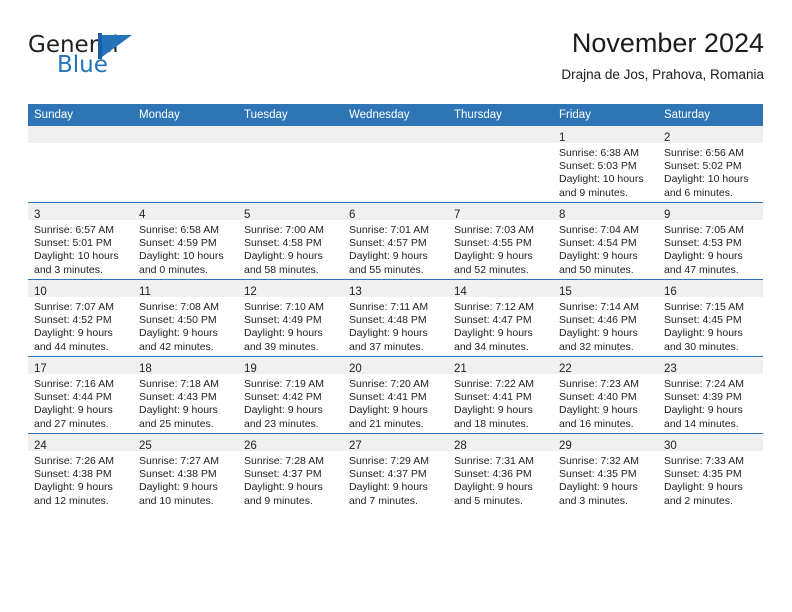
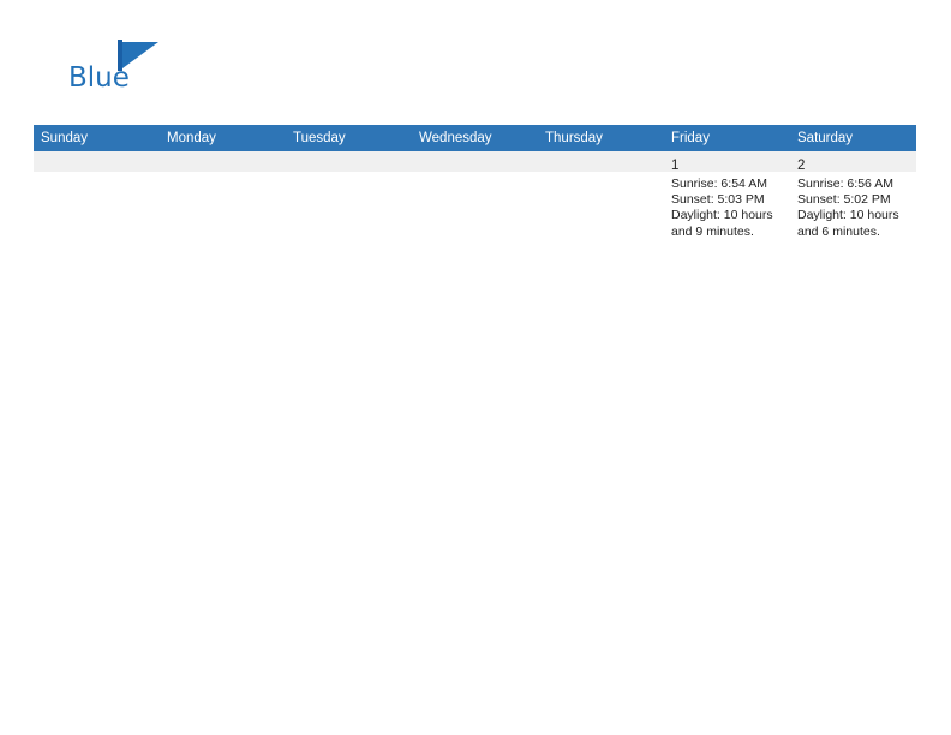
- General
  Blue
- November 2024
- Drajna de Jos, Prahova, Romania
  Sunday	Monday	Tuesday	Wednesday	Thursday	Friday	Saturday
- 					1Sunrise: 6:38 AMSunset: 5:03 PMDaylight: 10 hoursand 9 minutes.	2Sunrise: 6:56 AMSunset: 5:02 PMDaylight: 10 hoursand 6 minutes.
+ 					1Sunrise: 6:54 AMSunset: 5:03 PMDaylight: 10 hoursand 9 minutes.	2Sunrise: 6:56 AMSunset: 5:02 PMDaylight: 10 hoursand 6 minutes.
- 3Sunrise: 6:57 AMSunset: 5:01 PMDaylight: 10 hoursand 3 minutes.	4Sunrise: 6:58 AMSunset: 4:59 PMDaylight: 10 hoursand 0 minutes.	5Sunrise: 7:00 AMSunset: 4:58 PMDaylight: 9 hoursand 58 minutes.	6Sunrise: 7:01 AMSunset: 4:57 PMDaylight: 9 hoursand 55 minutes.	7Sunrise: 7:03 AMSunset: 4:55 PMDaylight: 9 hoursand 52 minutes.	8Sunrise: 7:04 AMSunset: 4:54 PMDaylight: 9 hoursand 50 minutes.	9Sunrise: 7:05 AMSunset: 4:53 PMDaylight: 9 hoursand 47 minutes.
- 10Sunrise: 7:07 AMSunset: 4:52 PMDaylight: 9 hoursand 44 minutes.	11Sunrise: 7:08 AMSunset: 4:50 PMDaylight: 9 hoursand 42 minutes.	12Sunrise: 7:10 AMSunset: 4:49 PMDaylight: 9 hoursand 39 minutes.	13Sunrise: 7:11 AMSunset: 4:48 PMDaylight: 9 hoursand 37 minutes.	14Sunrise: 7:12 AMSunset: 4:47 PMDaylight: 9 hoursand 34 minutes.	15Sunrise: 7:14 AMSunset: 4:46 PMDaylight: 9 hoursand 32 minutes.	16Sunrise: 7:15 AMSunset: 4:45 PMDaylight: 9 hoursand 30 minutes.
- 17Sunrise: 7:16 AMSunset: 4:44 PMDaylight: 9 hoursand 27 minutes.	18Sunrise: 7:18 AMSunset: 4:43 PMDaylight: 9 hoursand 25 minutes.	19Sunrise: 7:19 AMSunset: 4:42 PMDaylight: 9 hoursand 23 minutes.	20Sunrise: 7:20 AMSunset: 4:41 PMDaylight: 9 hoursand 21 minutes.	21Sunrise: 7:22 AMSunset: 4:41 PMDaylight: 9 hoursand 18 minutes.	22Sunrise: 7:23 AMSunset: 4:40 PMDaylight: 9 hoursand 16 minutes.	23Sunrise: 7:24 AMSunset: 4:39 PMDaylight: 9 hoursand 14 minutes.
- 24Sunrise: 7:26 AMSunset: 4:38 PMDaylight: 9 hoursand 12 minutes.	25Sunrise: 7:27 AMSunset: 4:38 PMDaylight: 9 hoursand 10 minutes.	26Sunrise: 7:28 AMSunset: 4:37 PMDaylight: 9 hoursand 9 minutes.	27Sunrise: 7:29 AMSunset: 4:37 PMDaylight: 9 hoursand 7 minutes.	28Sunrise: 7:31 AMSunset: 4:36 PMDaylight: 9 hoursand 5 minutes.	29Sunrise: 7:32 AMSunset: 4:35 PMDaylight: 9 hoursand 3 minutes.	30Sunrise: 7:33 AMSunset: 4:35 PMDaylight: 9 hoursand 2 minutes.
